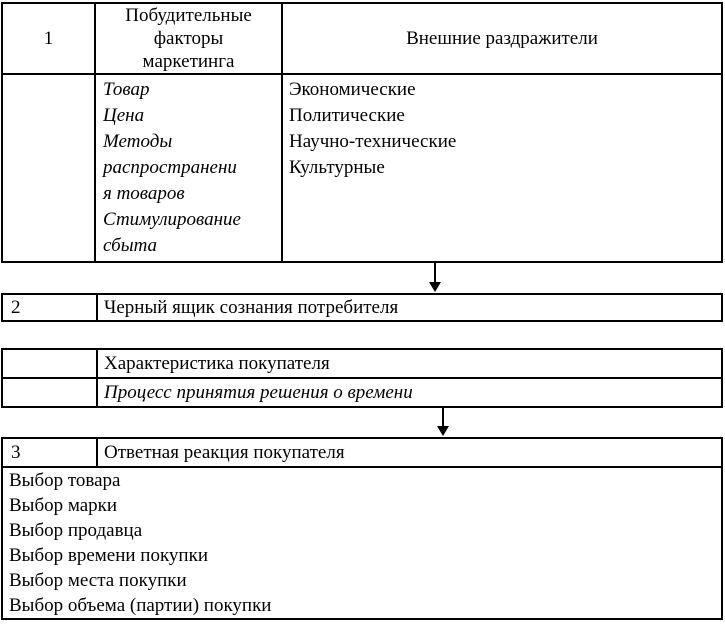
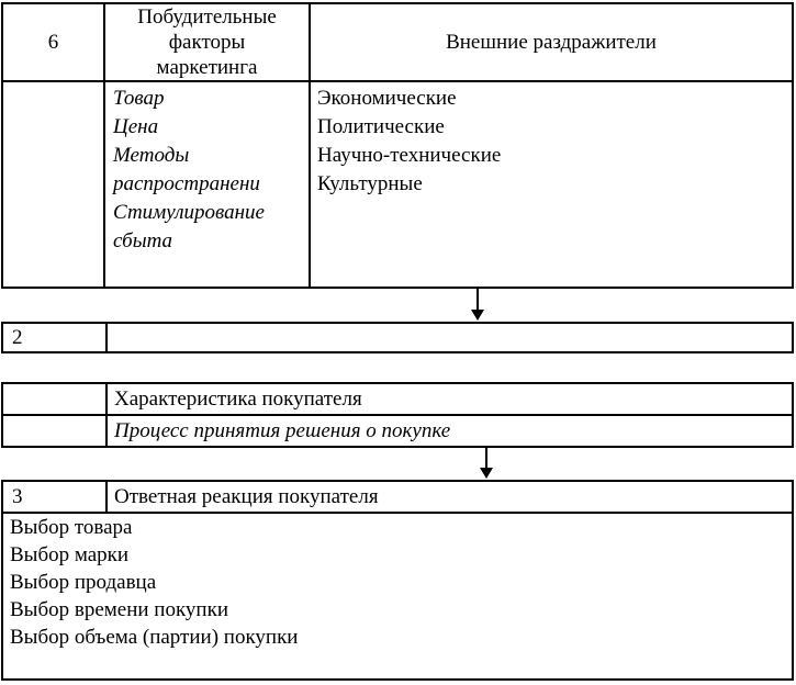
- 1
+ 6
  Побудительные
  факторы
  маркетинга
  Внешние раздражители
  Товар
  Цена
  Методы
  распространени
- я товаров
  Стимулирование
  сбыта
  Экономические
  Политические
  Научно-технические
  Культурные
  2
- Черный ящик сознания потребителя
  Характеристика покупателя
- Процесс принятия решения о времени
+ Процесс принятия решения о покупке
  3
  Ответная реакция покупателя
  Выбор товара
  Выбор марки
  Выбор продавца
  Выбор времени покупки
- Выбор места покупки
  Выбор объема (партии) покупки
